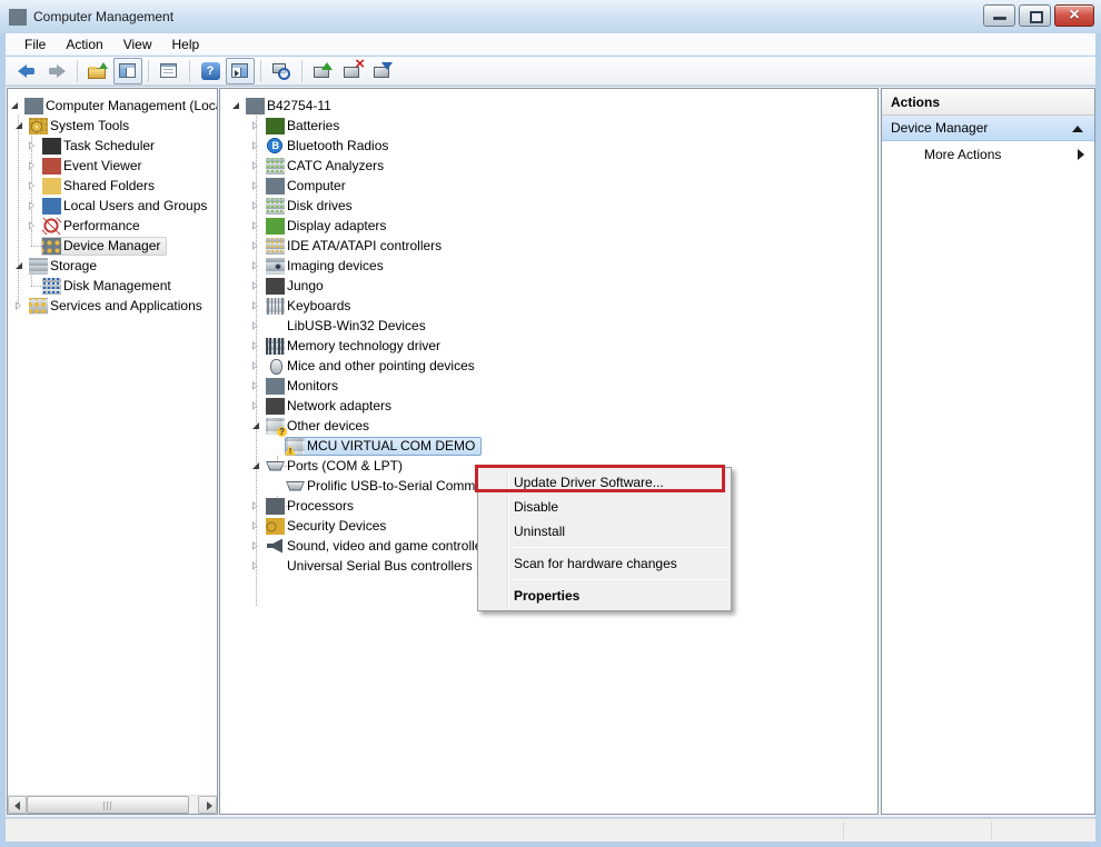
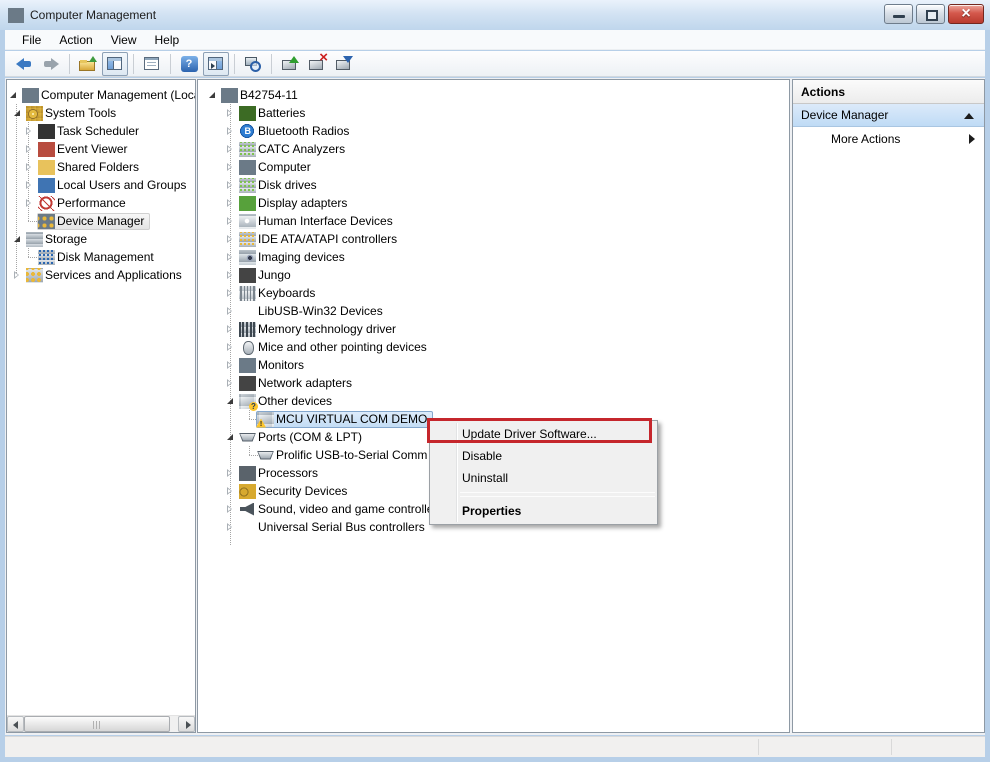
  Computer Management
  File
  Action
  View
  Help
  Computer Management (Loc
  System Tools
  Task Scheduler
  Event Viewer
  Shared Folders
  Local Users and Groups
  Performance
  Device Manager
  Storage
  Disk Management
  Services and Applications
  B42754-11
  Batteries
  Bluetooth Radios
  CATC Analyzers
  Computer
  Disk drives
  Display adapters
+ Human Interface Devices
  IDE ATA/ATAPI controllers
  Imaging devices
  Jungo
  Keyboards
  LibUSB-Win32 Devices
  Memory technology driver
  Mice and other pointing devices
  Monitors
  Network adapters
  ?
  Other devices
  MCU VIRTUAL COM DEMO
  Ports (COM & LPT)
  Prolific USB-to-Serial Comm
  Processors
  Security Devices
  Sound, video and game controll
  Universal Serial Bus controllers
  Actions
  Device Manager
  More Actions
  Update Driver Software...
  Disable
  Uninstall
- Scan for hardware changes
  Properties
